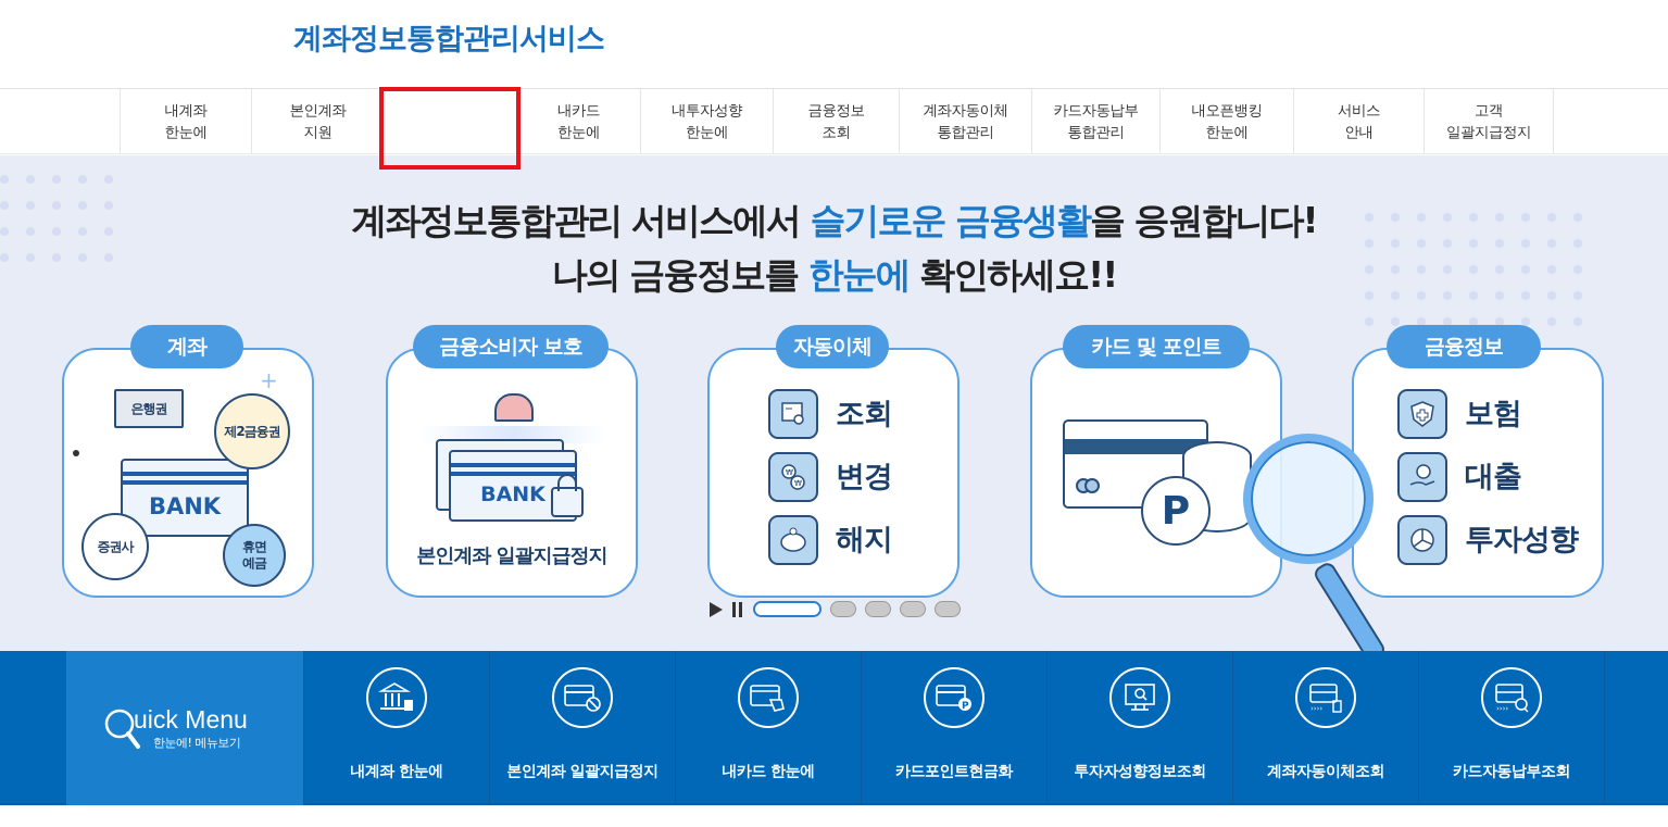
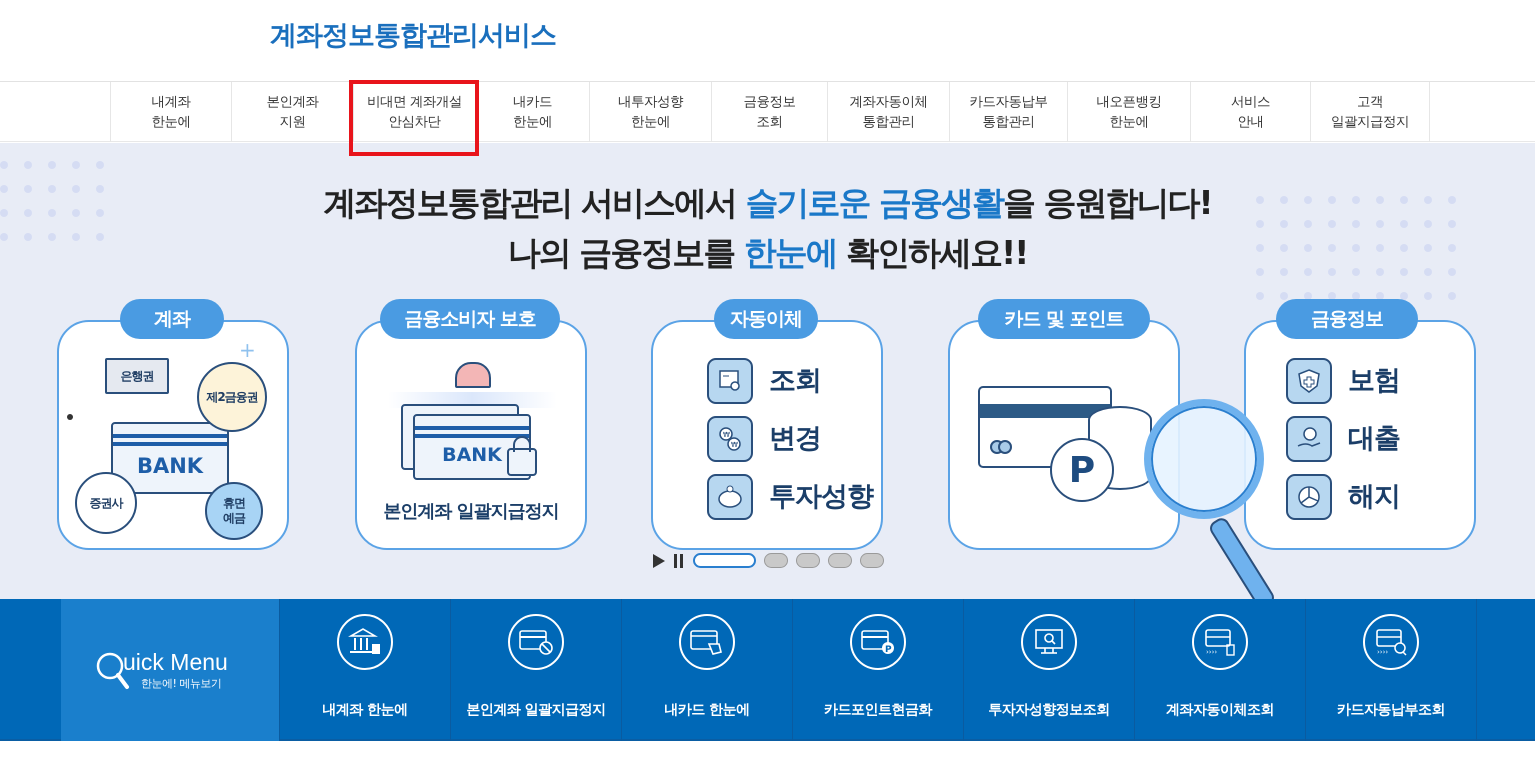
  계좌정보통합관리서비스
  내계좌
  한눈에
  본인계좌
  지원
+ 비대면 계좌개설
+ 안심차단
  내카드
  한눈에
  내투자성향
  한눈에
  금융정보
  조회
  계좌자동이체
  통합관리
  카드자동납부
  통합관리
  내오픈뱅킹
  한눈에
  서비스
  안내
  고객
  일괄지급정지
  계좌정보통합관리 서비스에서 슬기로운 금융생활을 응원합니다!
  나의 금융정보를 한눈에 확인하세요!!
  계좌
  BANK
  은행권
  제2금융권
  증권사
  휴면
  예금
  +
  금융소비자 보호
  BANK
  본인계좌 일괄지급정지
  자동이체
  조회
  ₩
  ₩
  변경
- 해지
+ 투자성향
  카드 및 포인트
  P
  금융정보
  보험
  대출
- 투자성향
+ 해지
  uick Menu
  한눈에! 메뉴보기
  내계좌 한눈에
  본인계좌 일괄지급정지
  내카드 한눈에
  P
  카드포인트현금화
  투자자성향정보조회
  ››››
  계좌자동이체조회
  ››››
  카드자동납부조회
